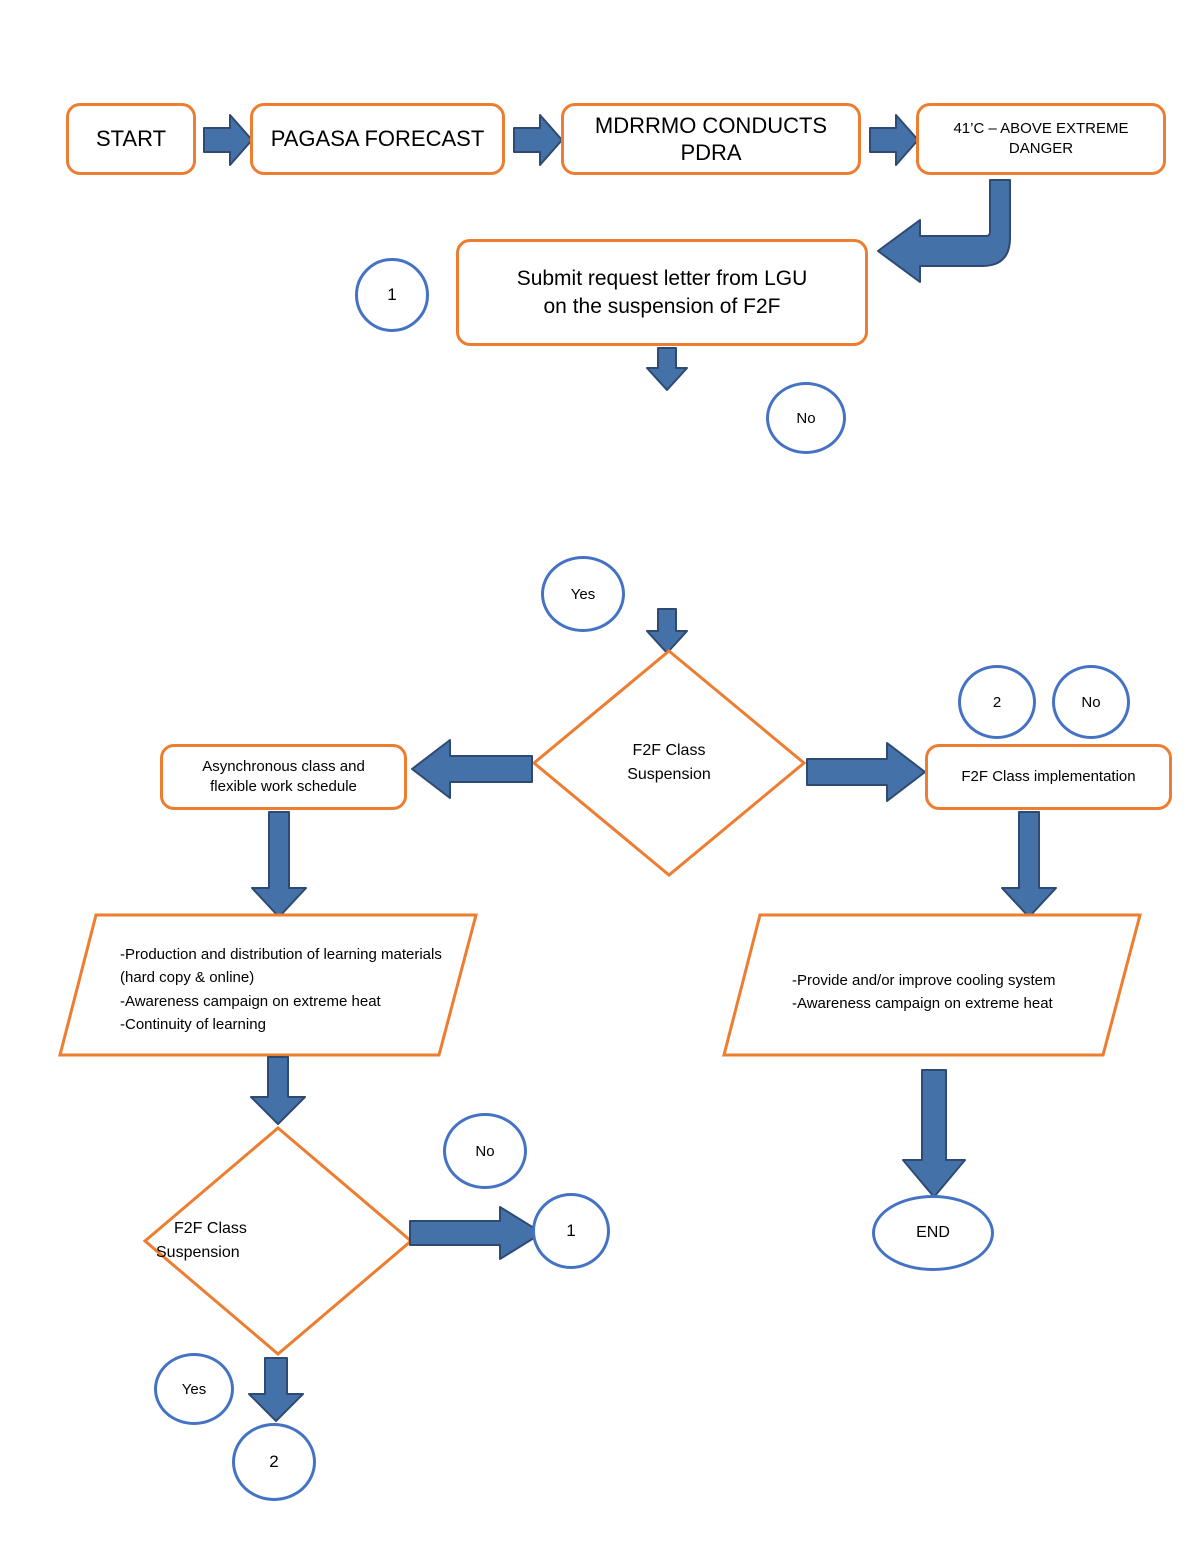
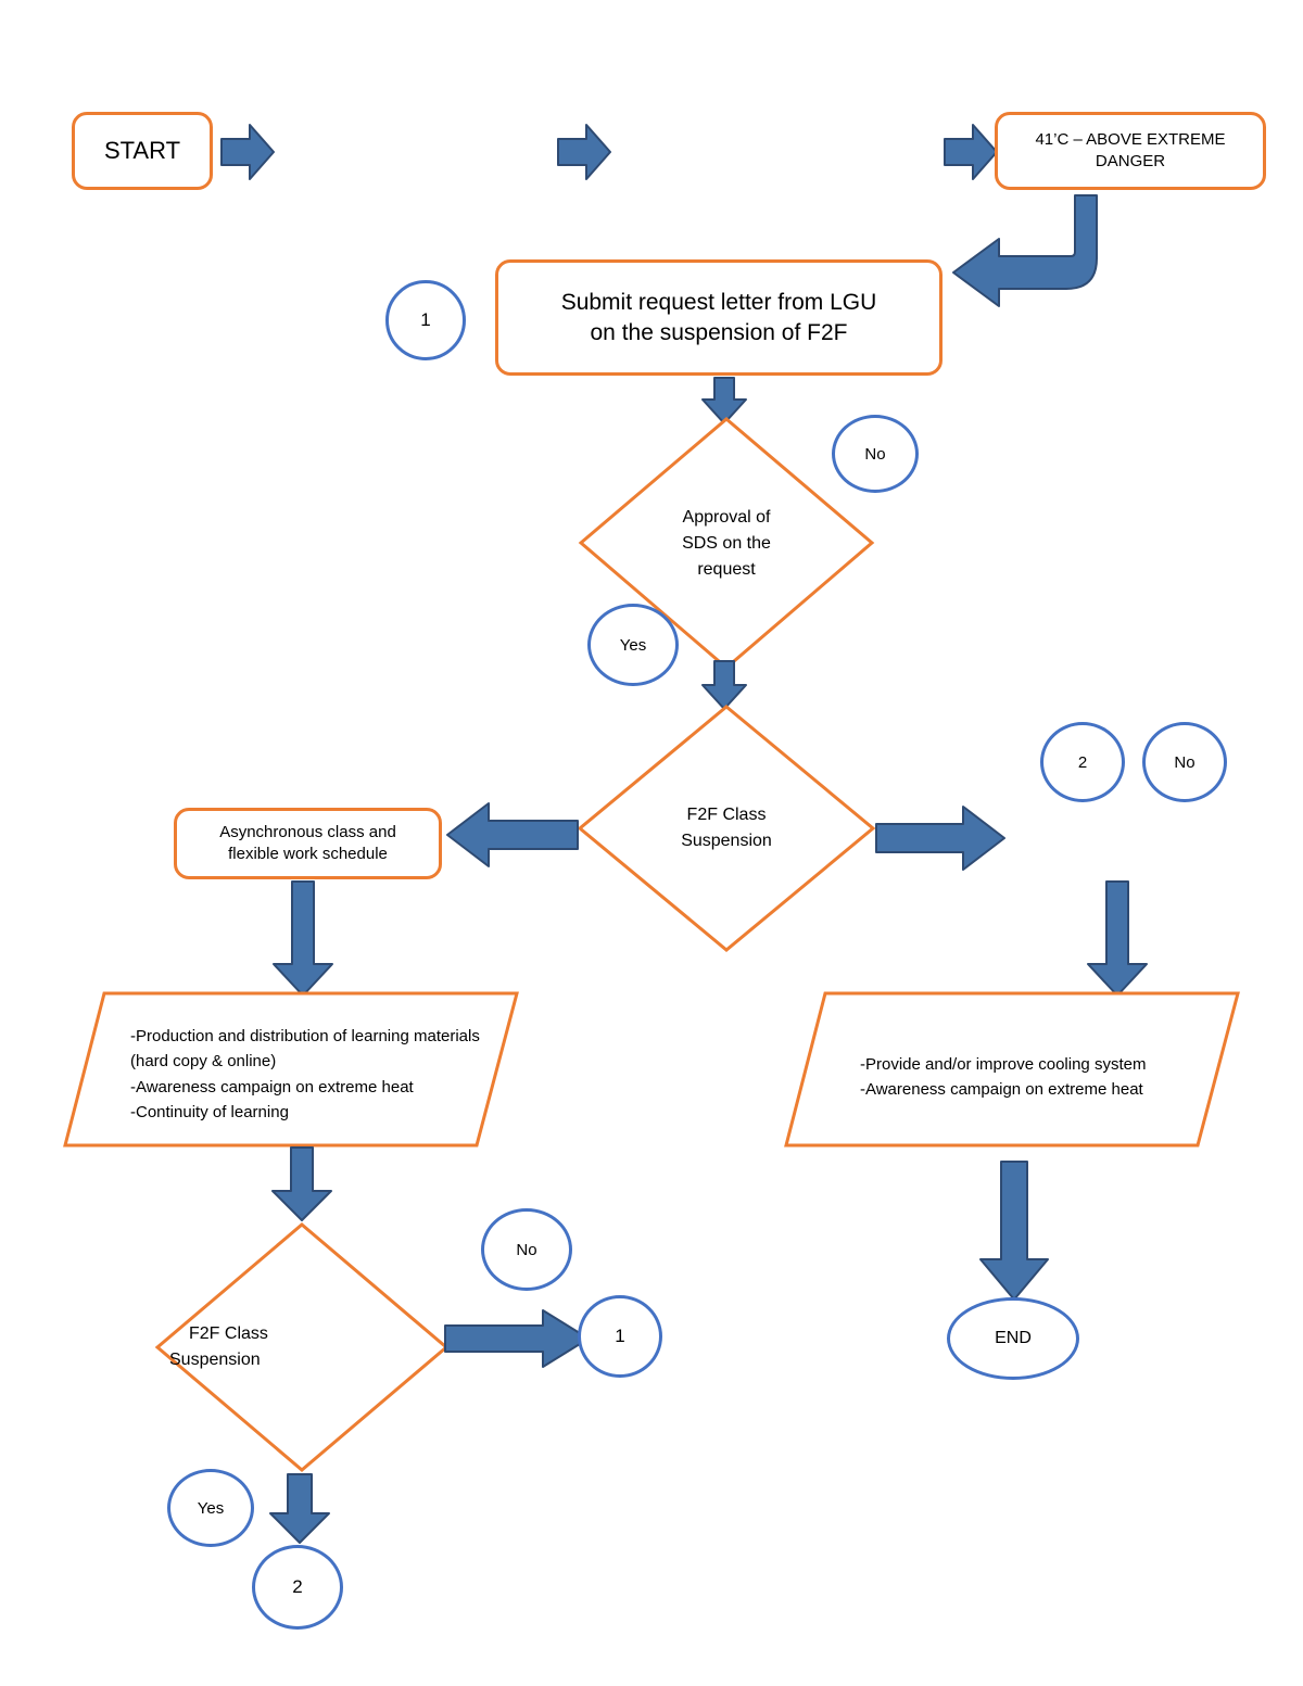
  START
- PAGASA FORECAST
- MDRRMO CONDUCTS PDRA
  41’C – ABOVE EXTREME
  DANGER
  1
  Submit request letter from LGU
  on the suspension of F2F
+ Approval of
+ SDS on the
+ request
  No
  Yes
  F2F Class
  Suspension
  Asynchronous class and
  flexible work schedule
  2
  No
- F2F Class implementation
  -Production and distribution of learning materials (hard copy & online)
  -Awareness campaign on extreme heat
  -Continuity of learning
  -Provide and/or improve cooling system
  -Awareness campaign on extreme heat
  F2F Class
  Suspension
  No
  1
  END
  Yes
  2
